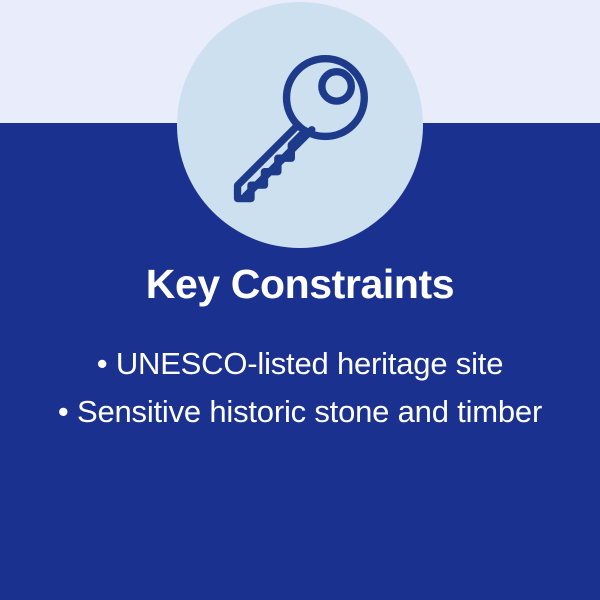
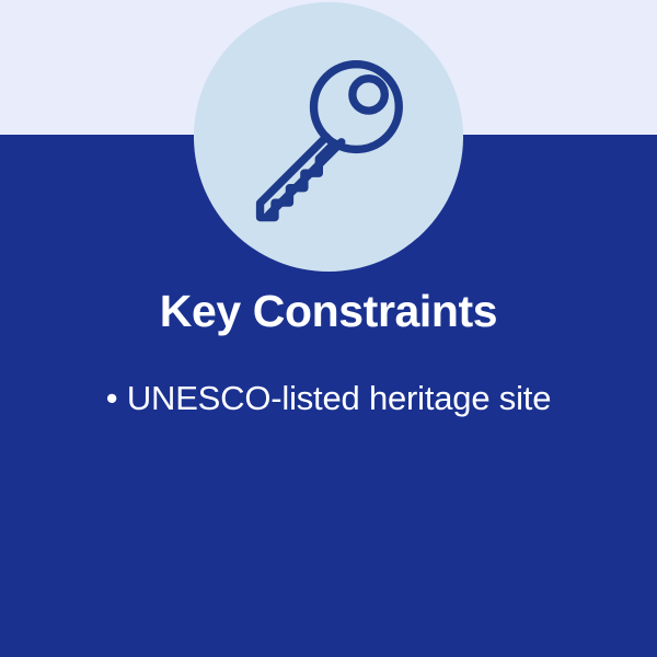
  Key Constraints
  • UNESCO-listed heritage site
- • Sensitive historic stone and timber
